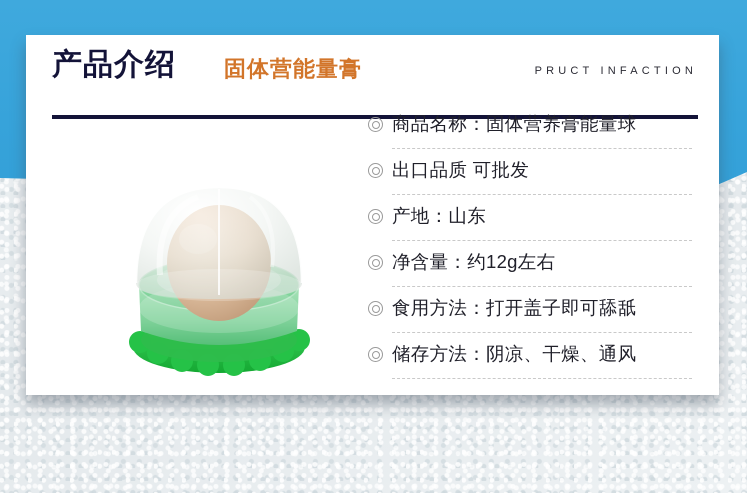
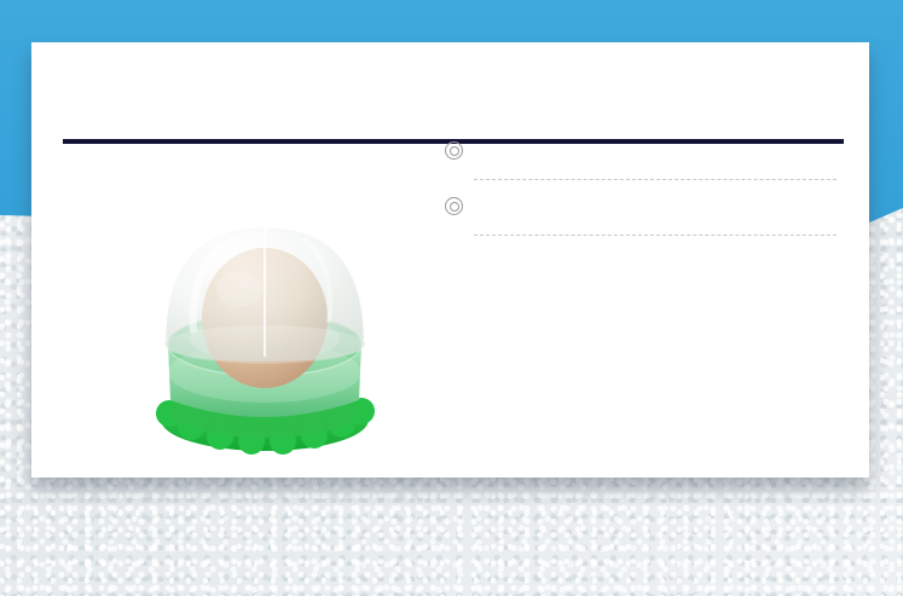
- 产品介绍
- 固体营能量膏
- PRUCT INFACTION
- 商品名称：固体营养膏能量球
- 出口品质 可批发
- 产地：山东
- 净含量：约12g左右
- 食用方法：打开盖子即可舔舐
- 储存方法：阴凉、干燥、通风
